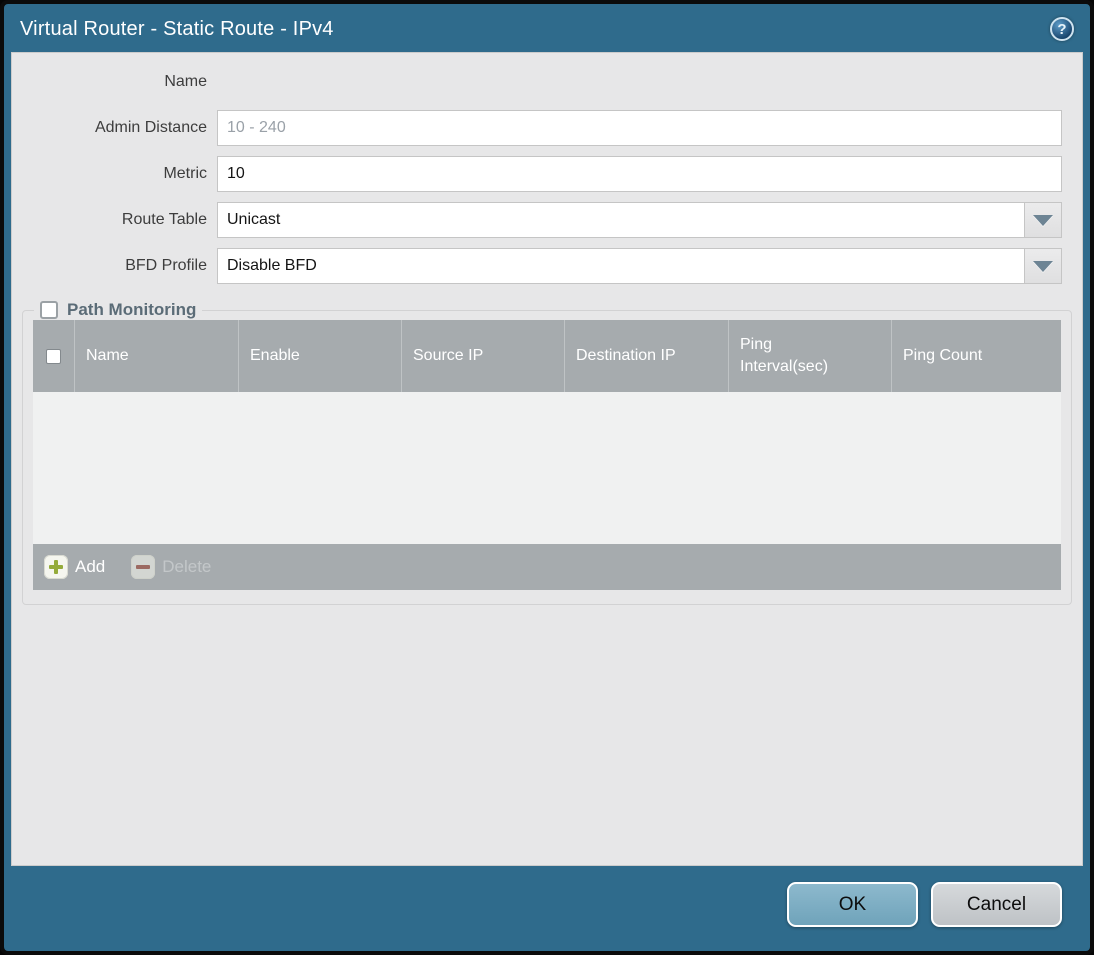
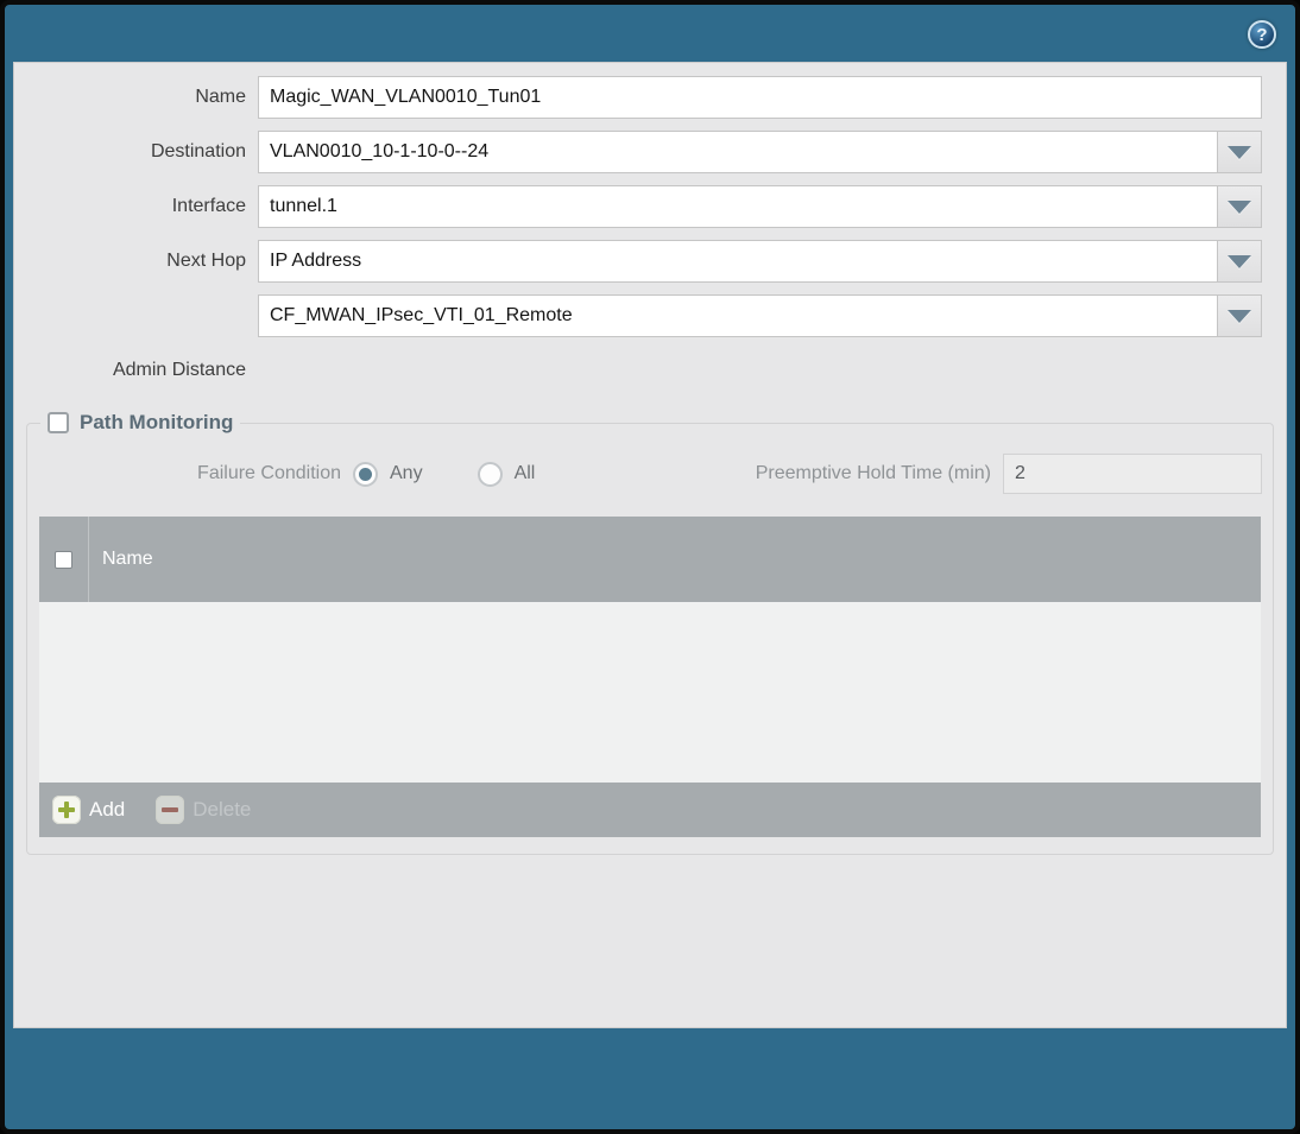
- Virtual Router - Static Route - IPv4
  ?
  Name
+ Magic_WAN_VLAN0010_Tun01
+ Destination
+ VLAN0010_10-1-10-0--24
+ Interface
+ tunnel.1
+ Next Hop
+ IP Address
+ CF_MWAN_IPsec_VTI_01_Remote
  Admin Distance
- 10 - 240
- Metric
- 10
- Route Table
- Unicast
- BFD Profile
- Disable BFD
  Path Monitoring
+ Failure Condition
+ Any
+ All
+ Preemptive Hold Time (min)
+ 2
  Name
- Enable
- Source IP
- Destination IP
- Ping Interval(sec)
- Ping Count
  Add
  Delete
- OK
- Cancel
